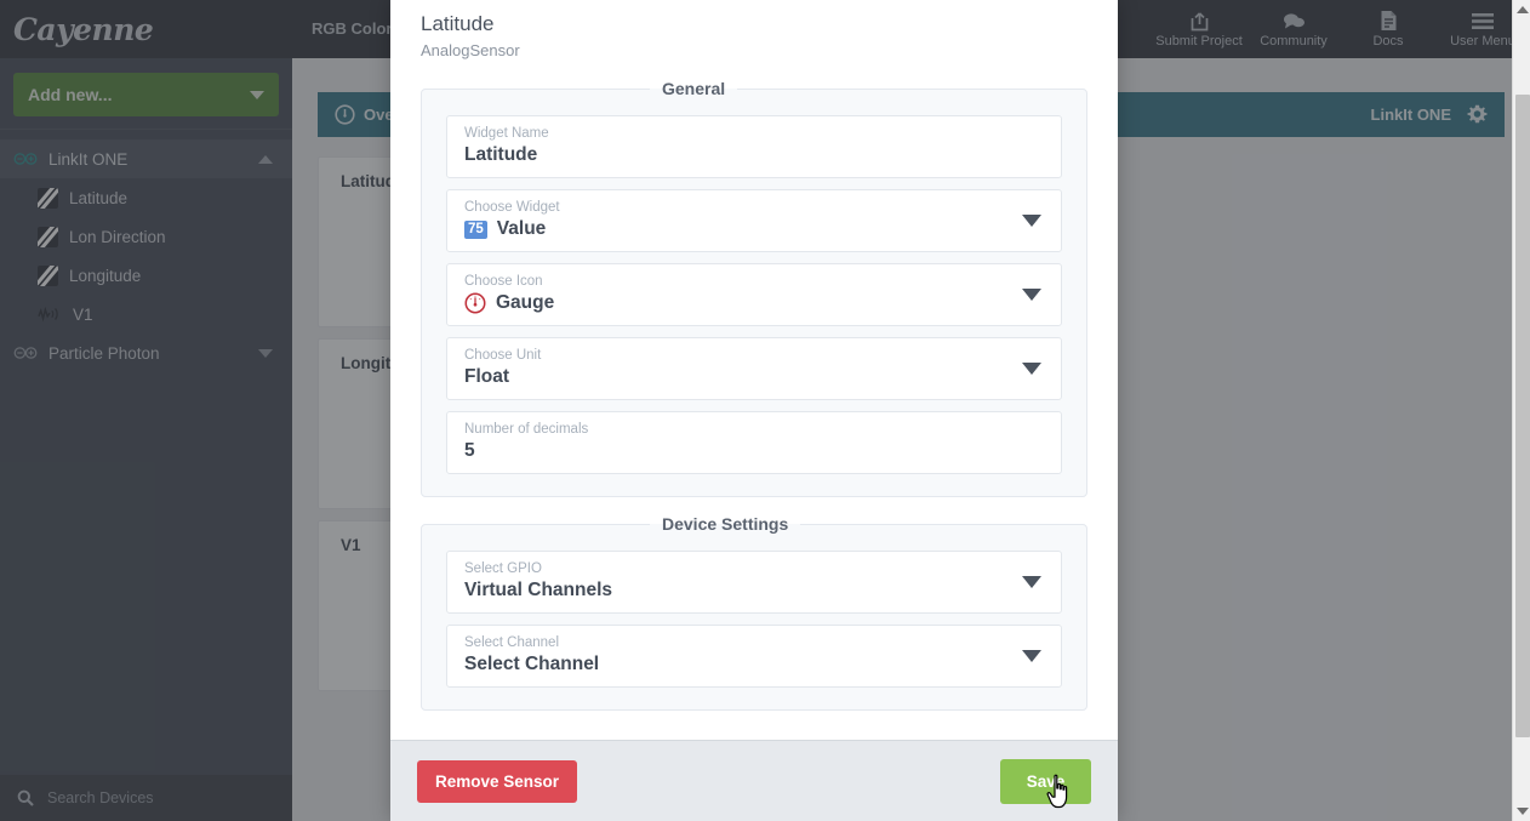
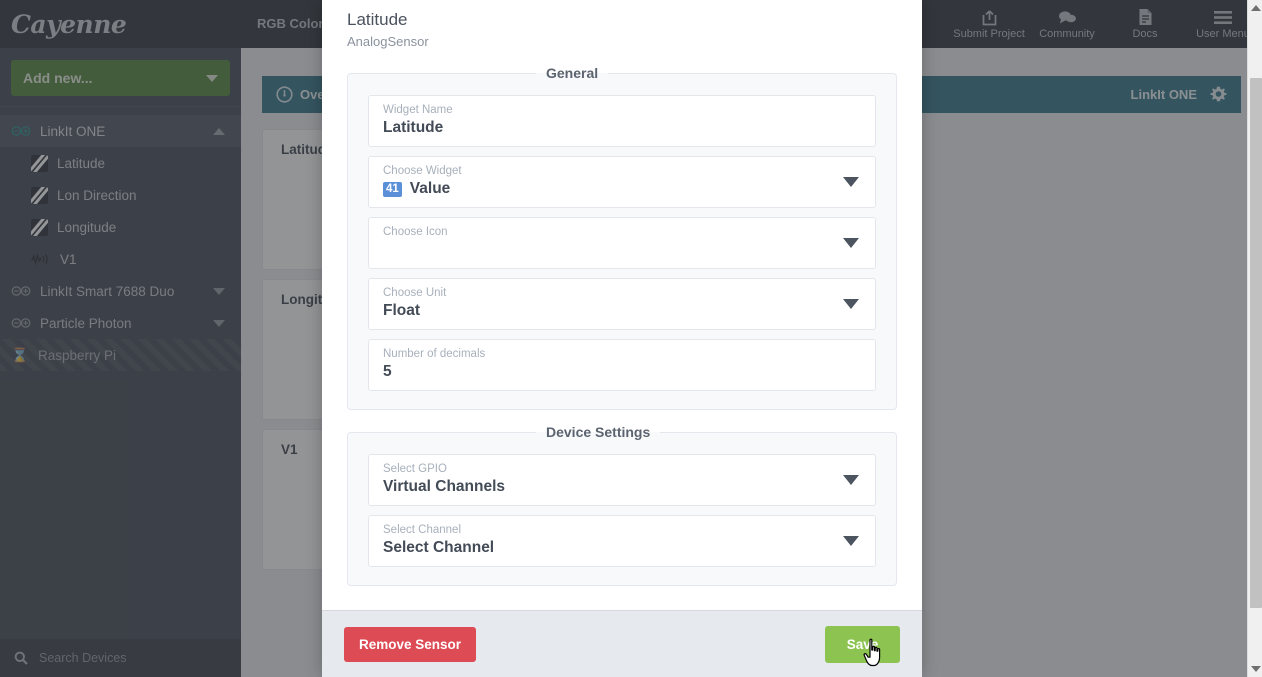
  Cayenne
  Add new...
  LinkIt ONE
  Latitude
  Lon Direction
  Longitude
  V1
+ LinkIt Smart 7688 Duo
  Particle Photon
+ ⌛
+ Raspberry Pi
  Search Devices
  RGB Color
  Submit Project
  Community
  Docs
  User Men
  LinkIt ONE
  Latitu
  V1
  Latitude
  AnalogSensor
  General
  Widget Name
  Latitude
  Choose Widget
- 75
+ 41
  Value
  Choose Icon
- Gauge
  Choose Unit
  Float
  Number of decimals
  5
  Device Settings
  Select GPIO
  Virtual Channels
  Select Channel
  Select Channel
  Remove Sensor
  Save
